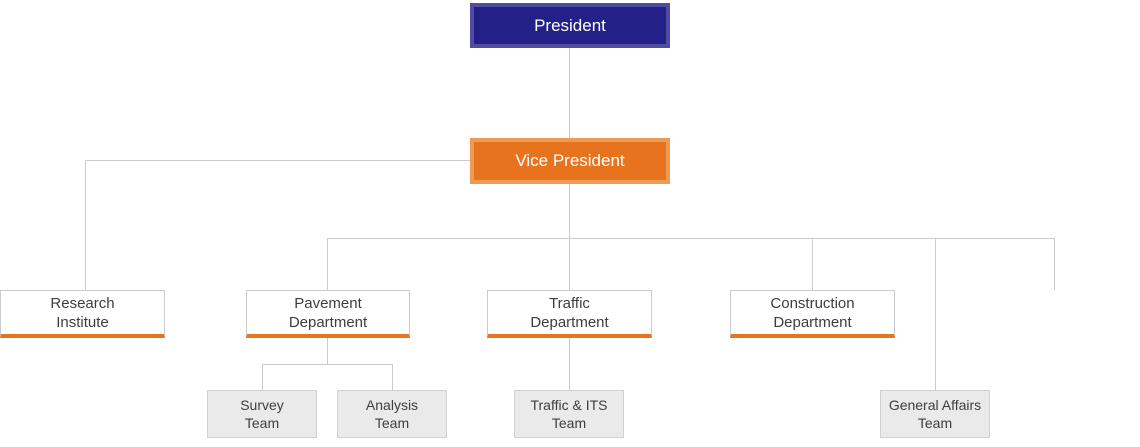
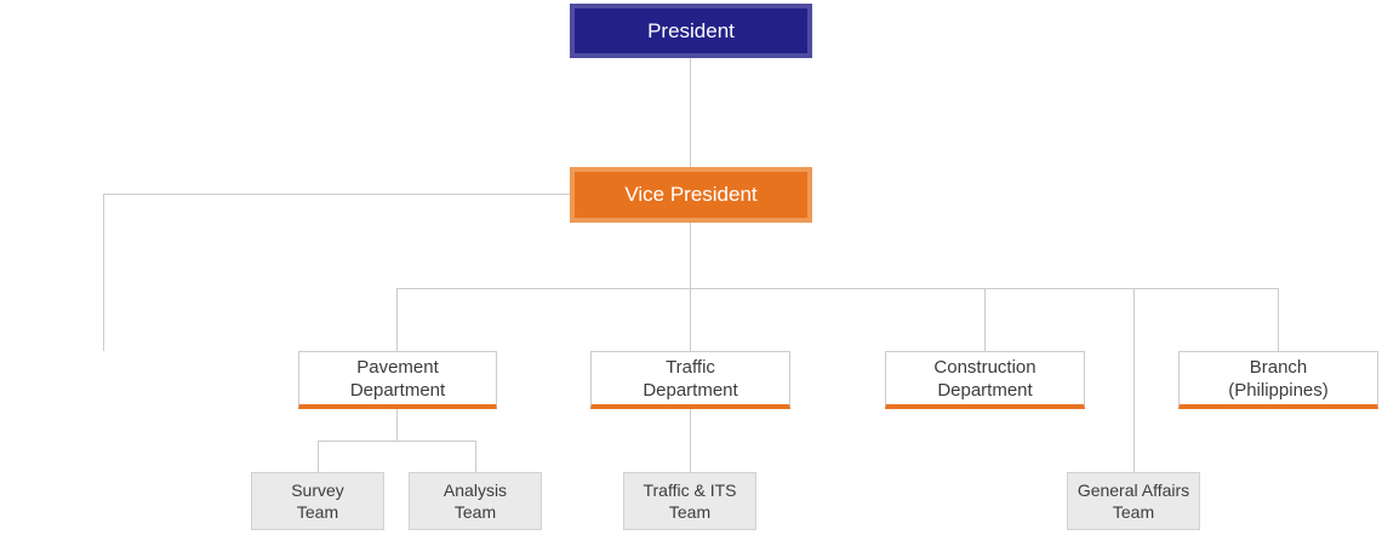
  President
  Vice President
- Research
- Institute
  Pavement
  Department
  Traffic
  Department
  Construction
  Department
+ Branch
+ (Philippines)
  Survey
  Team
  Analysis
  Team
  Traffic & ITS
  Team
  General Affairs
  Team
